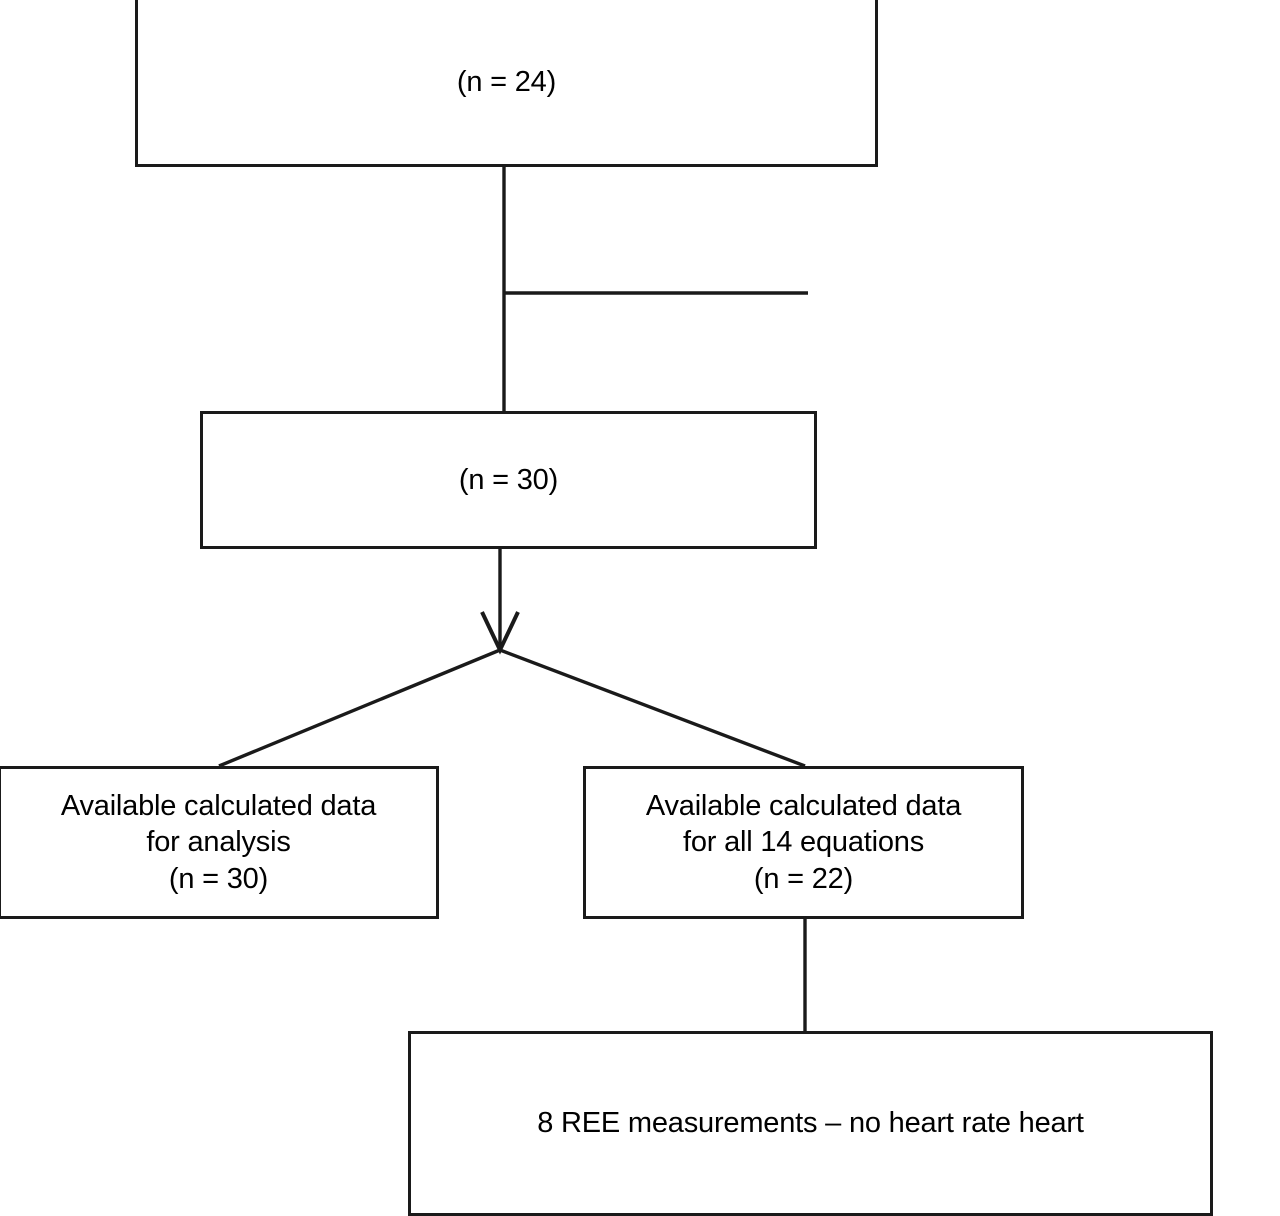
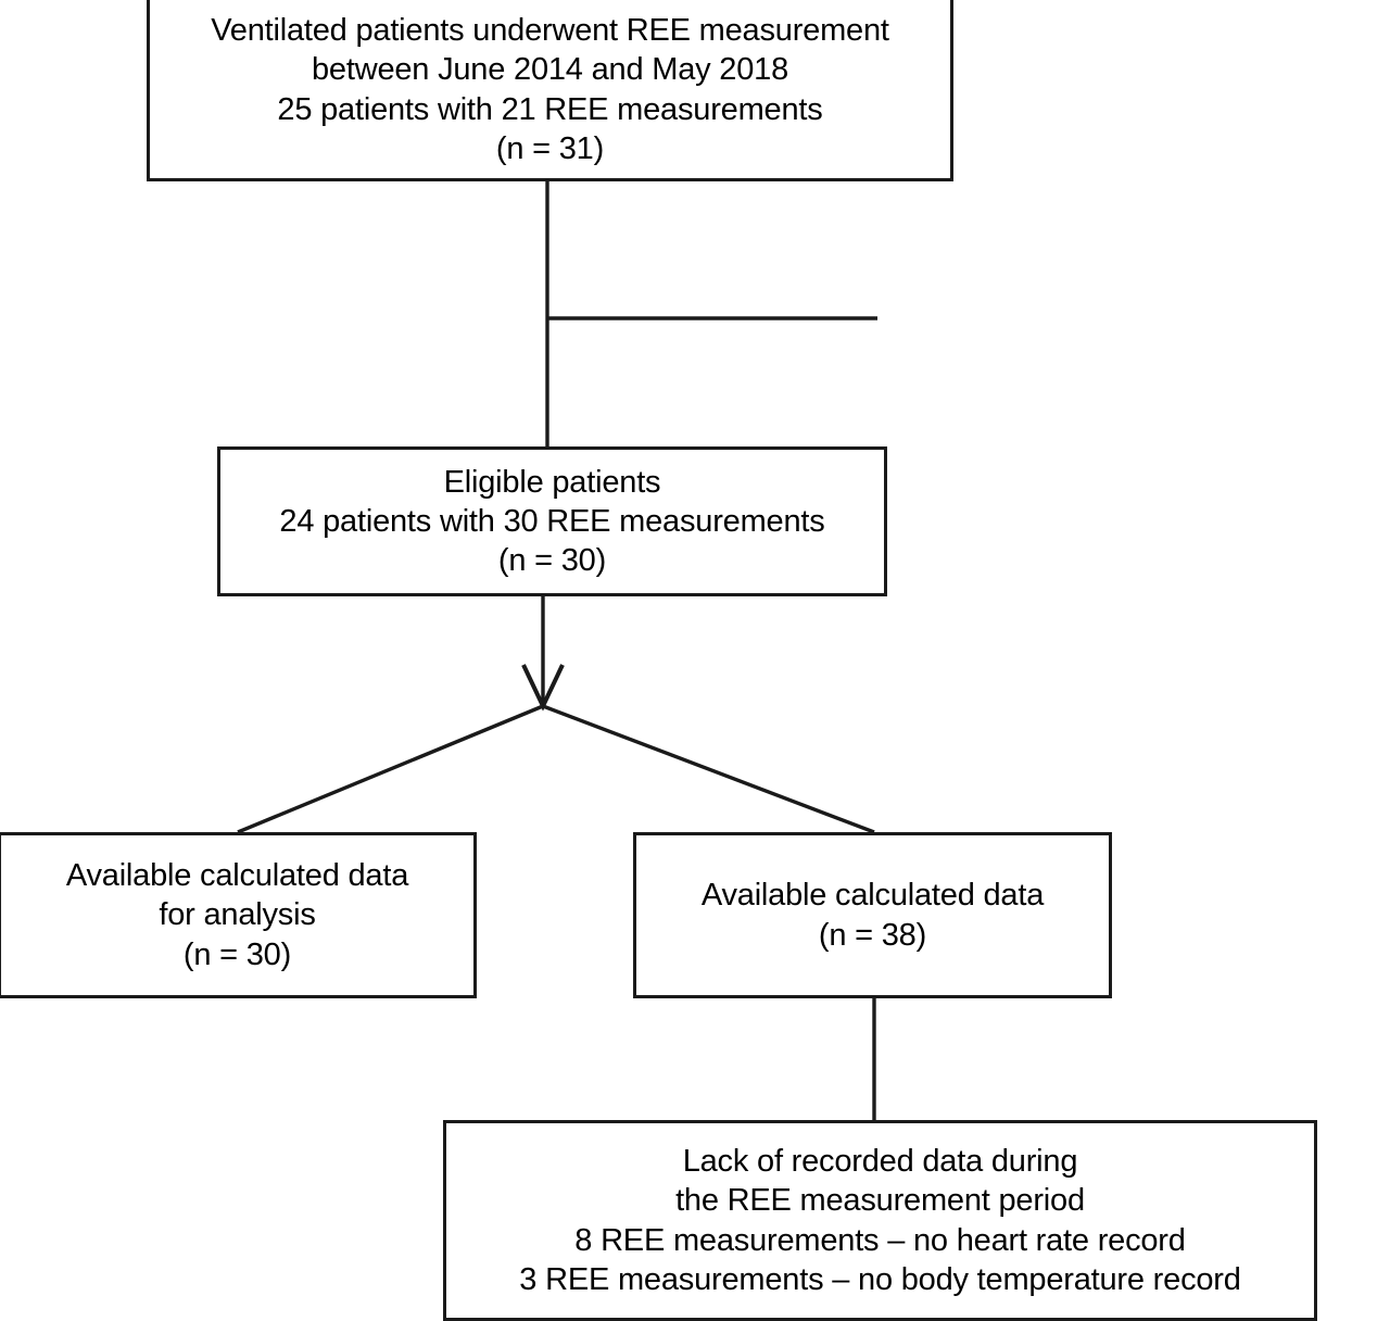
+ Ventilated patients underwent REE measurement
+ between June 2014 and May 2018
+ 25 patients with 21 REE measurements
- (n = 24)
+ (n = 31)
+ Eligible patients
+ 24 patients with 30 REE measurements
  (n = 30)
  Available calculated data
  for analysis
  (n = 30)
  Available calculated data
- for all 14 equations
- (n = 22)
+ (n = 38)
+ Lack of recorded data during
+ the REE measurement period
- 8 REE measurements – no heart rate heart
+ 8 REE measurements – no heart rate record
+ 3 REE measurements – no body temperature record
